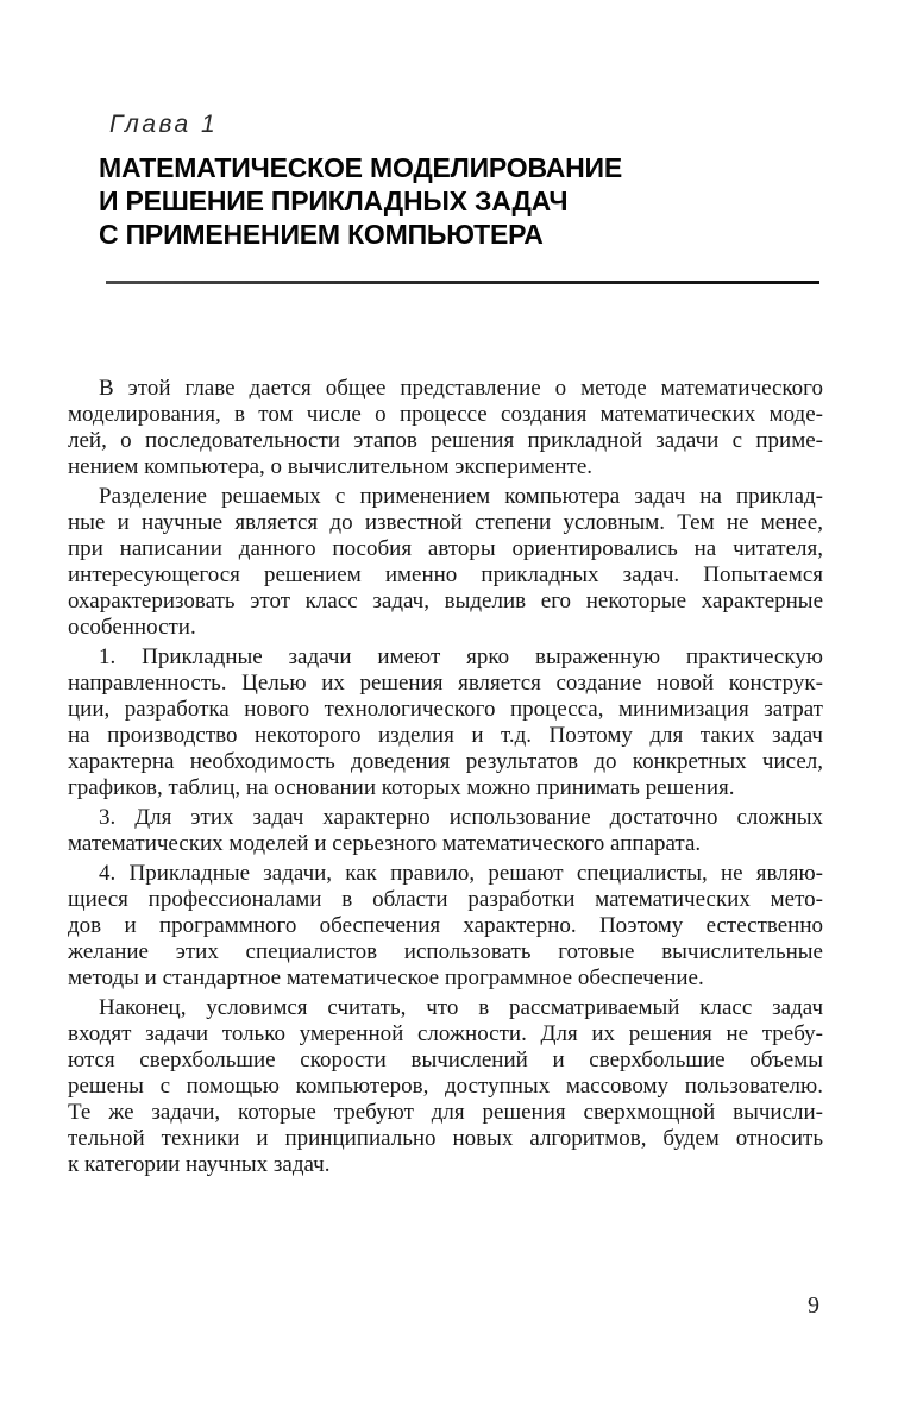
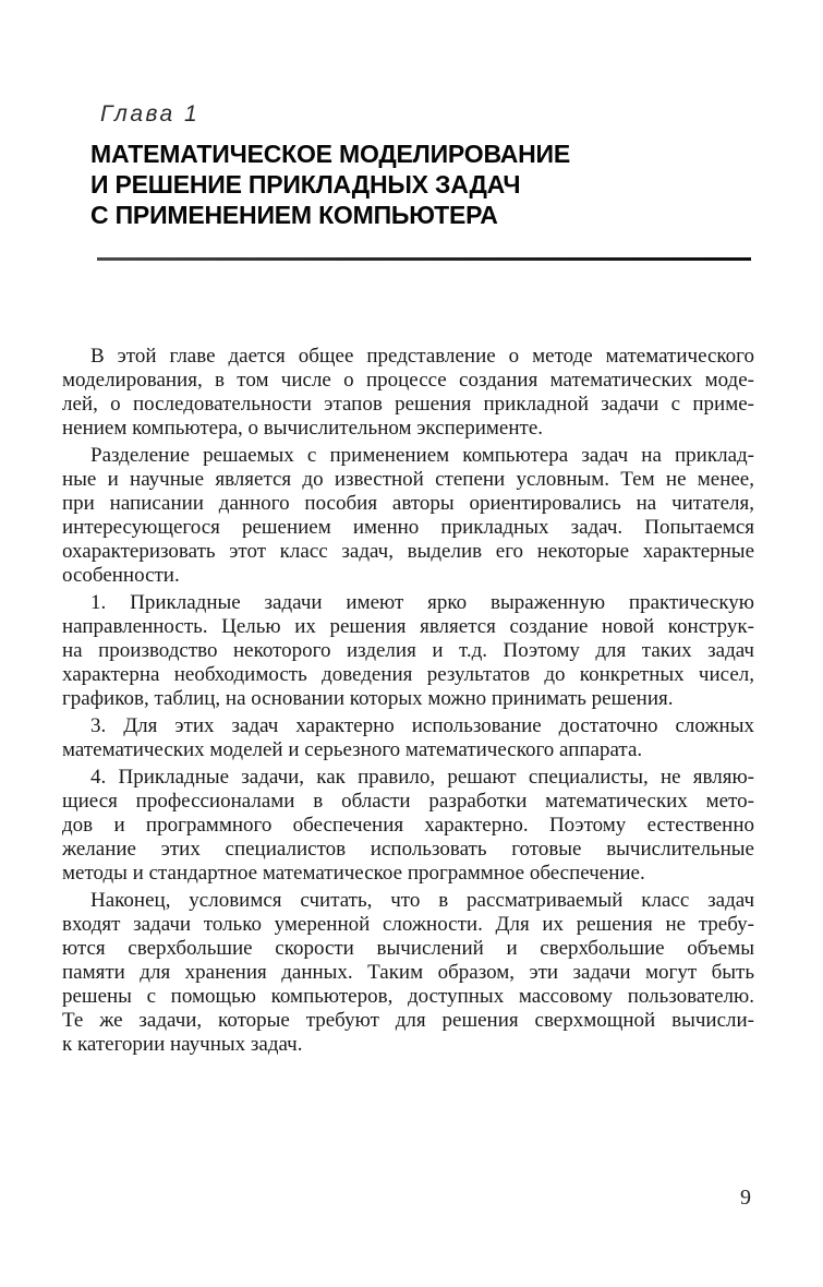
  Глава 1
  МАТЕМАТИЧЕСКОЕ МОДЕЛИРОВАНИЕ
  И РЕШЕНИЕ ПРИКЛАДНЫХ ЗАДАЧ
  С ПРИМЕНЕНИЕМ КОМПЬЮТЕРА
  В этой главе дается общее представление о методе математического
  моделирования, в том числе о процессе создания математических моде-
  лей, о последовательности этапов решения прикладной задачи с приме-
  нением компьютера, о вычислительном эксперименте.
  Разделение решаемых с применением компьютера задач на приклад-
  ные и научные является до известной степени условным. Тем не менее,
  при написании данного пособия авторы ориентировались на читателя,
  интересующегося решением именно прикладных задач. Попытаемся
  охарактеризовать этот класс задач, выделив его некоторые характерные
  особенности.
  1. Прикладные задачи имеют ярко выраженную практическую
  направленность. Целью их решения является создание новой конструк-
- ции, разработка нового технологического процесса, минимизация затрат
  на производство некоторого изделия и т.д. Поэтому для таких задач
  характерна необходимость доведения результатов до конкретных чисел,
  графиков, таблиц, на основании которых можно принимать решения.
  3. Для этих задач характерно использование достаточно сложных
  математических моделей и серьезного математического аппарата.
  4. Прикладные задачи, как правило, решают специалисты, не являю-
  щиеся профессионалами в области разработки математических мето-
  дов и программного обеспечения характерно. Поэтому естественно
  желание этих специалистов использовать готовые вычислительные
  методы и стандартное математическое программное обеспечение.
  Наконец, условимся считать, что в рассматриваемый класс задач
  входят задачи только умеренной сложности. Для их решения не требу-
  ются сверхбольшие скорости вычислений и сверхбольшие объемы
+ памяти для хранения данных. Таким образом, эти задачи могут быть
  решены с помощью компьютеров, доступных массовому пользователю.
  Те же задачи, которые требуют для решения сверхмощной вычисли-
- тельной техники и принципиально новых алгоритмов, будем относить
  к категории научных задач.
  9
